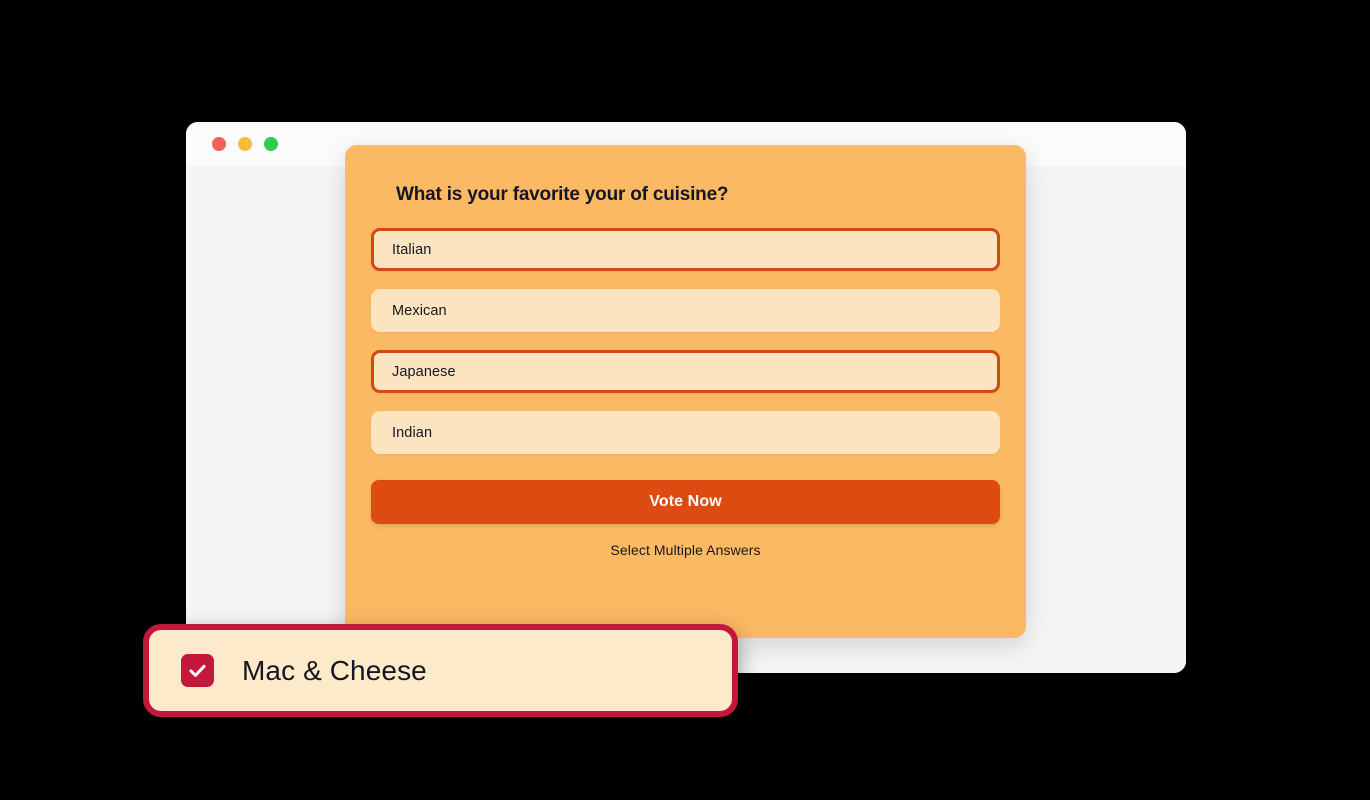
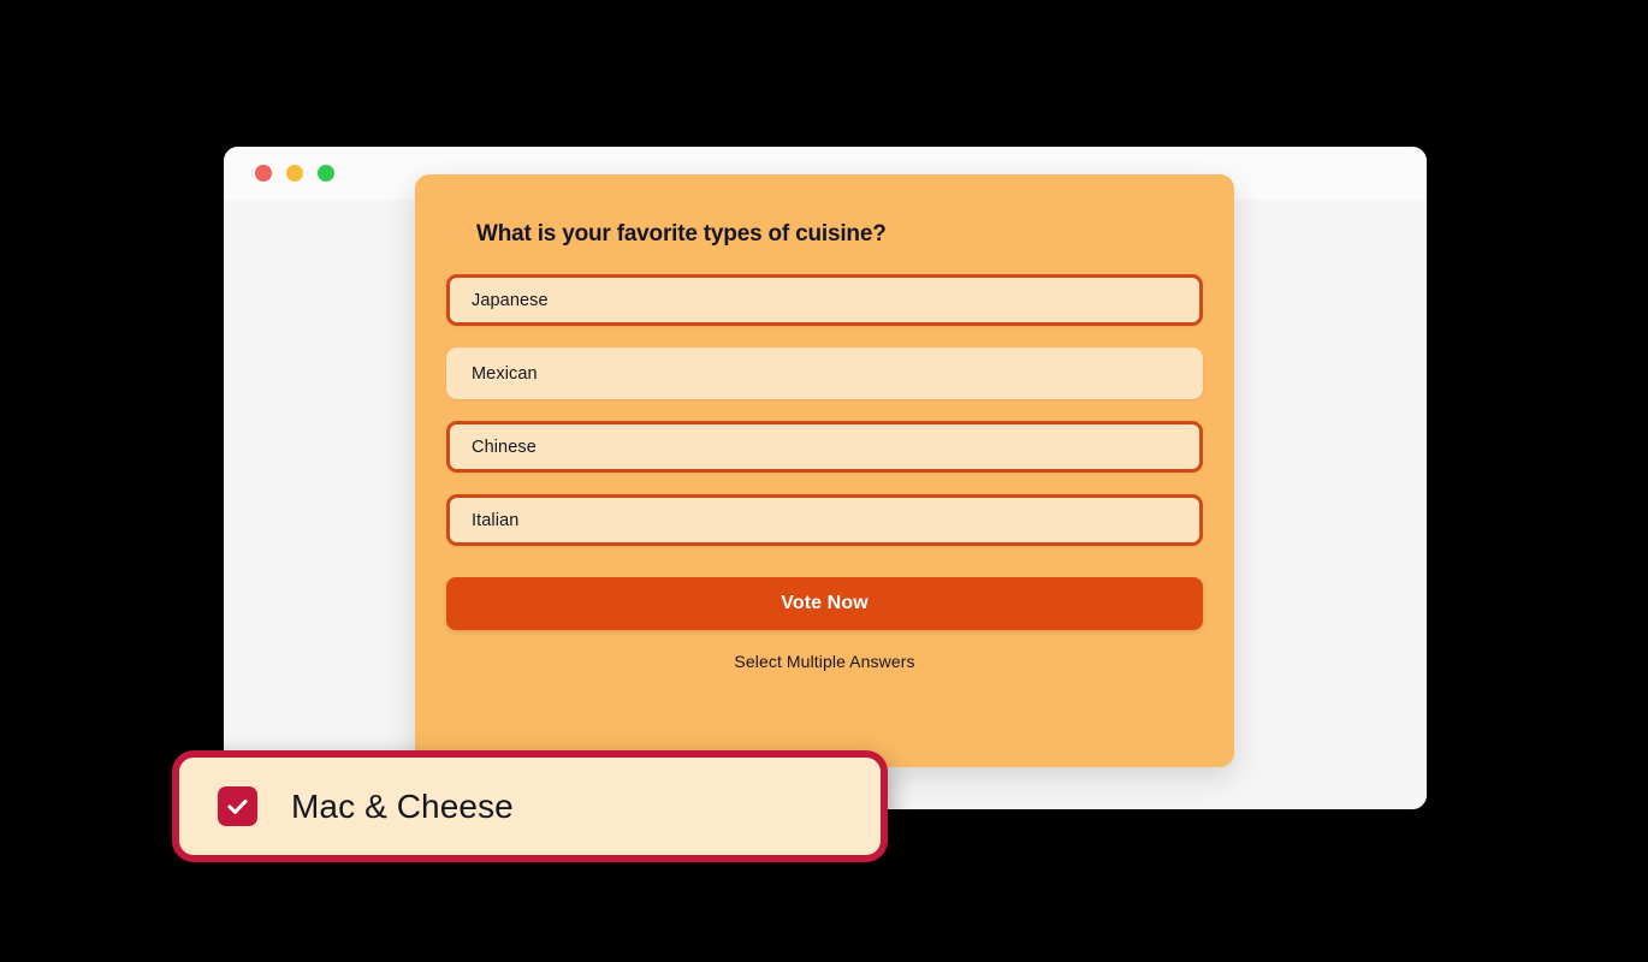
- What is your favorite your of cuisine?
+ What is your favorite types of cuisine?
- Italian
+ Japanese
  Mexican
+ Chinese
- Japanese
+ Italian
- Indian
  Vote Now
  Select Multiple Answers
  Mac & Cheese
